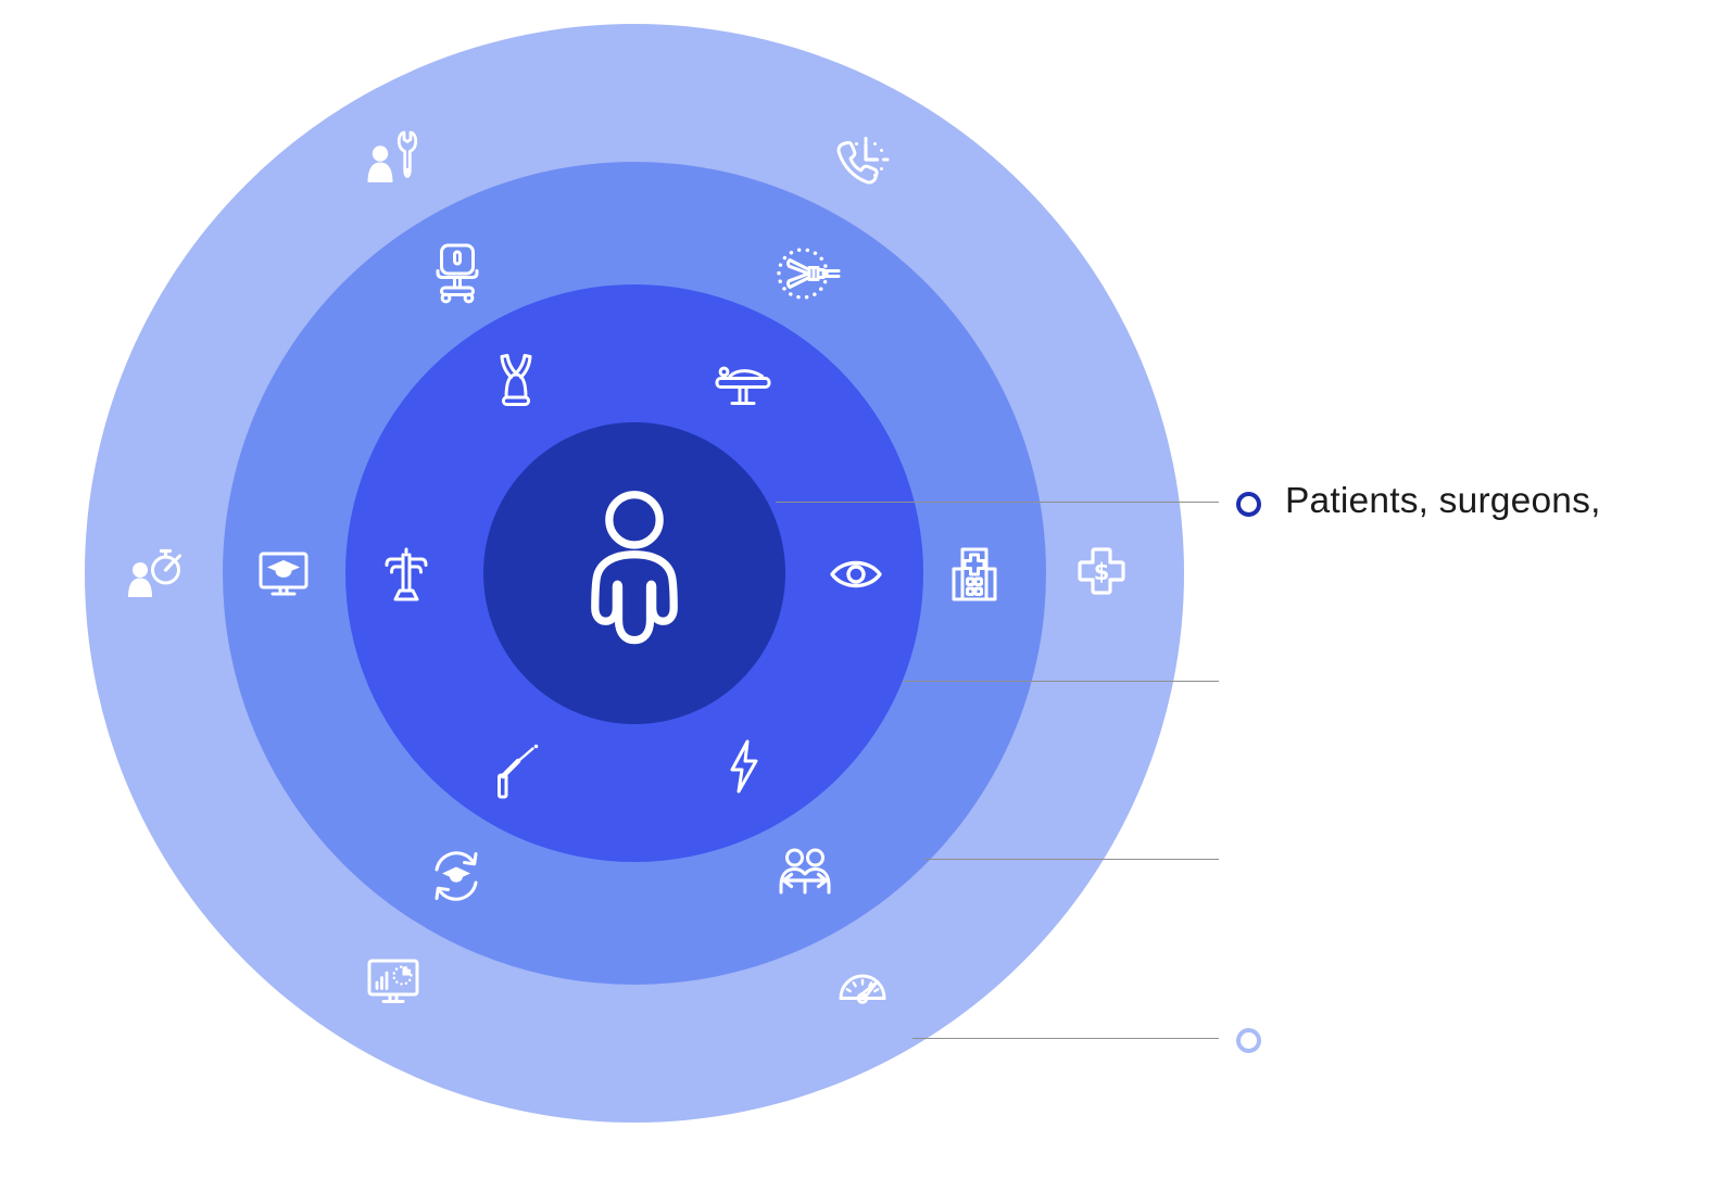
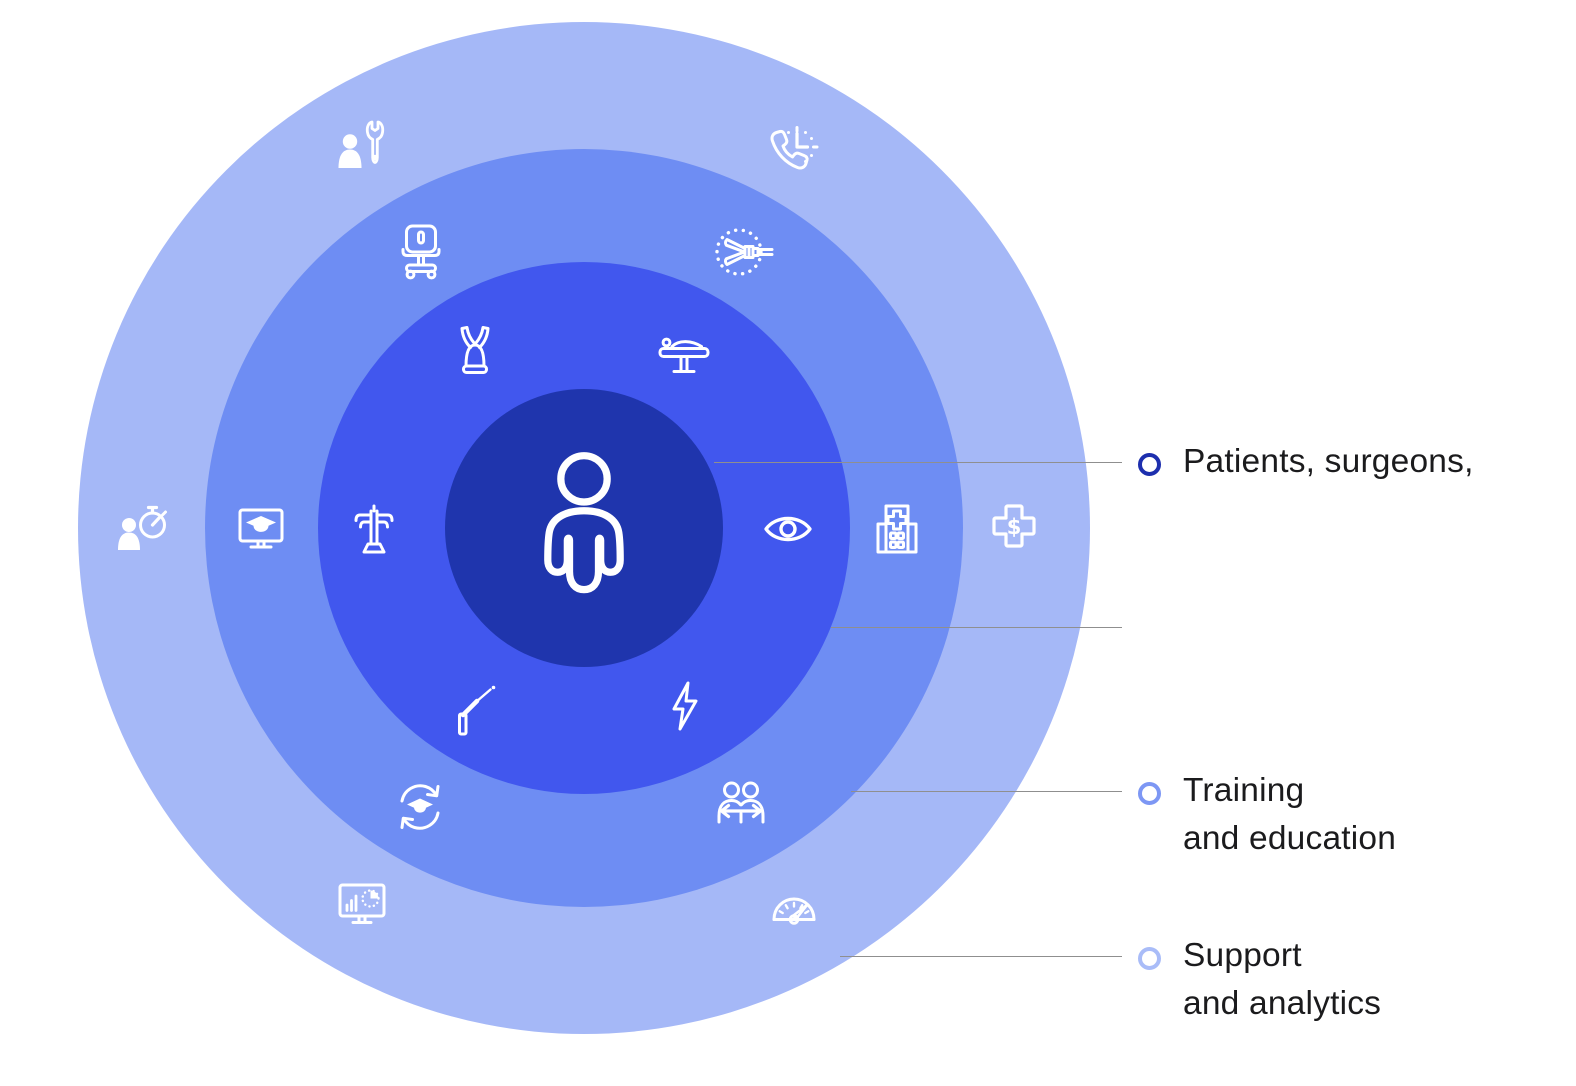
  $
  Patients, surgeons,
+ Training
+ and education
+ Support
+ and analytics
